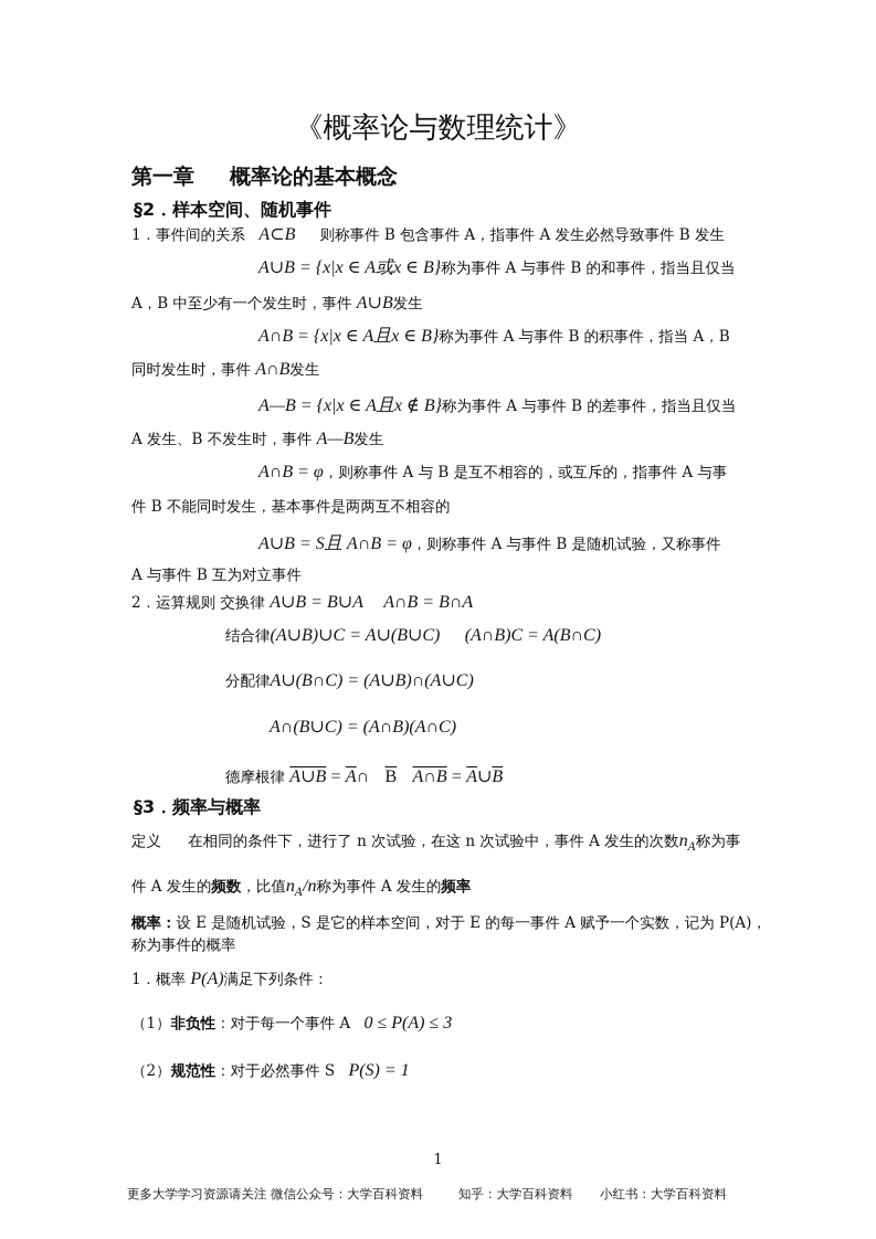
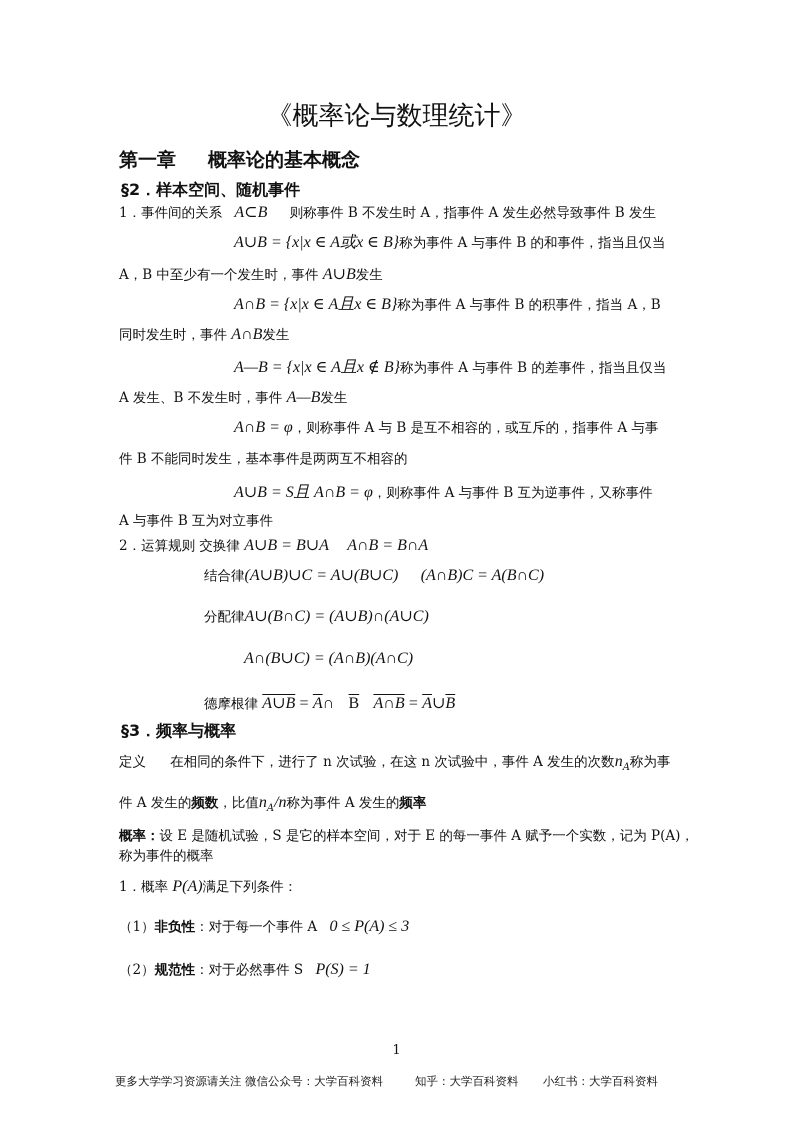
  《概率论与数理统计》
  第一章 概率论的基本概念
  §2．样本空间、随机事件
- 1．事件间的关系 A⊂B 则称事件 B 包含事件 A，指事件 A 发生必然导致事件 B 发生
+ 1．事件间的关系 A⊂B 则称事件 B 不发生时 A，指事件 A 发生必然导致事件 B 发生
  A∪B = {x|x ∈ A或x ∈ B}称为事件 A 与事件 B 的和事件，指当且仅当
  A，B 中至少有一个发生时，事件 A∪B发生
  A∩B = {x|x ∈ A且x ∈ B}称为事件 A 与事件 B 的积事件，指当 A，B
  同时发生时，事件 A∩B发生
  A—B = {x|x ∈ A且x ∉ B}称为事件 A 与事件 B 的差事件，指当且仅当
  A 发生、B 不发生时，事件 A—B发生
  A∩B = φ，则称事件 A 与 B 是互不相容的，或互斥的，指事件 A 与事
  件 B 不能同时发生，基本事件是两两互不相容的
- A∪B = S且 A∩B = φ，则称事件 A 与事件 B 是随机试验，又称事件
+ A∪B = S且 A∩B = φ，则称事件 A 与事件 B 互为逆事件，又称事件
  A 与事件 B 互为对立事件
  2．运算规则 交换律 A∪B = B∪A A∩B = B∩A
  结合律(A∪B)∪C = A∪(B∪C) (A∩B)C = A(B∩C)
  分配律A∪(B∩C) = (A∪B)∩(A∪C)
  A∩(B∪C) = (A∩B)(A∩C)
  德摩根律 A∪B = A∩ B A∩B = A∪B
  §3．频率与概率
  定义 在相同的条件下，进行了 n 次试验，在这 n 次试验中，事件 A 发生的次数nA称为事
  件 A 发生的频数，比值nA/n称为事件 A 发生的频率
  概率：设 E 是随机试验，S 是它的样本空间，对于 E 的每一事件 A 赋予一个实数，记为 P(A)，
  称为事件的概率
  1．概率 P(A)满足下列条件：
  （1）非负性：对于每一个事件 A 0 ≤ P(A) ≤ 3
  （2）规范性：对于必然事件 S P(S) = 1
  1
  更多大学学习资源请关注 微信公众号：大学百科资料
  知乎：大学百科资料
  小红书：大学百科资料
